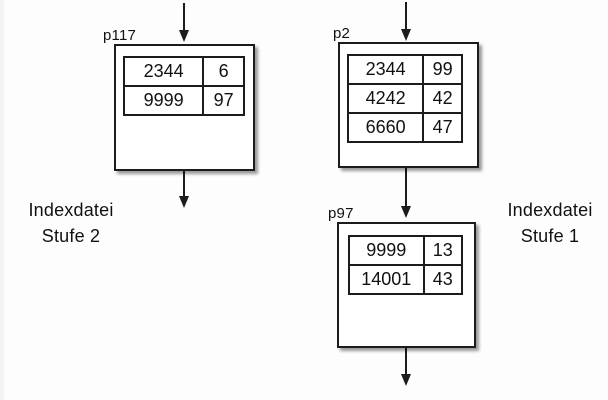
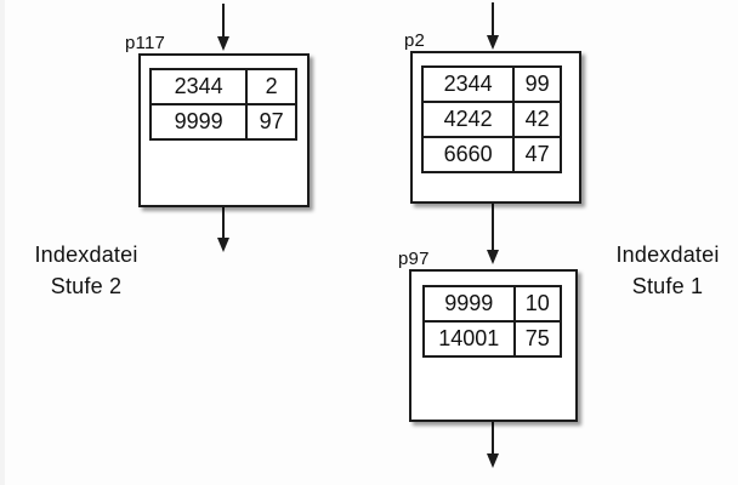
  p117
- 2344	6
+ 2344	2
  9999	97
  p2
  2344	99
  4242	42
  6660	47
  p97
- 9999	13
+ 9999	10
- 14001	43
+ 14001	75
  Indexdatei
  Stufe 2
  Indexdatei
  Stufe 1
